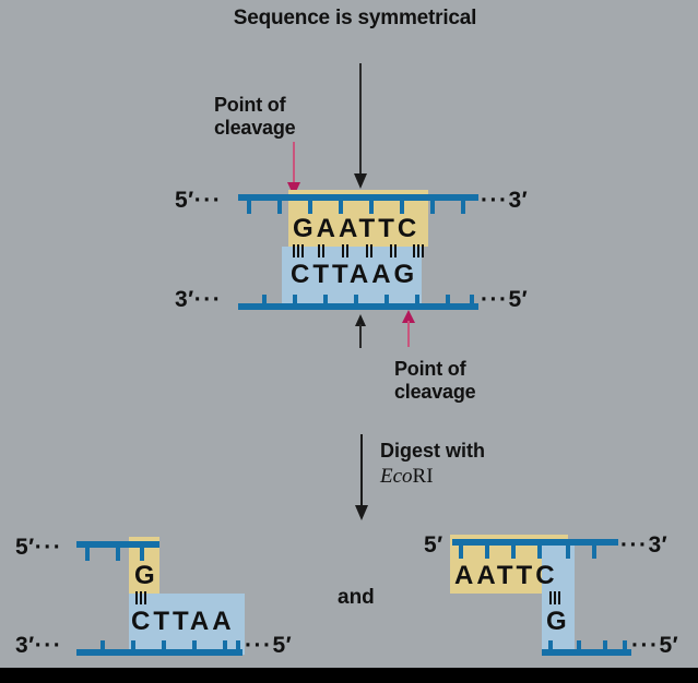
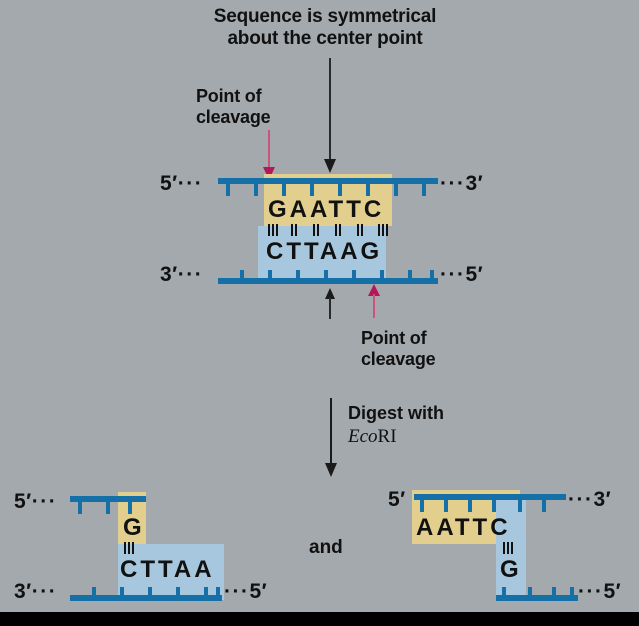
  Sequence is symmetrical
+ about the center point
  Point of
  cleavage
  5′···
  ···3′
  GAATTC
  CTTAAG
  3′···
  ···5′
  Point of
  cleavage
  Digest with
  EcoRI
  and
  5′···
  G
  CTTAA
  3′···
  ···5′
  5′
  ···3′
  AATTC
  G
  ···5′
